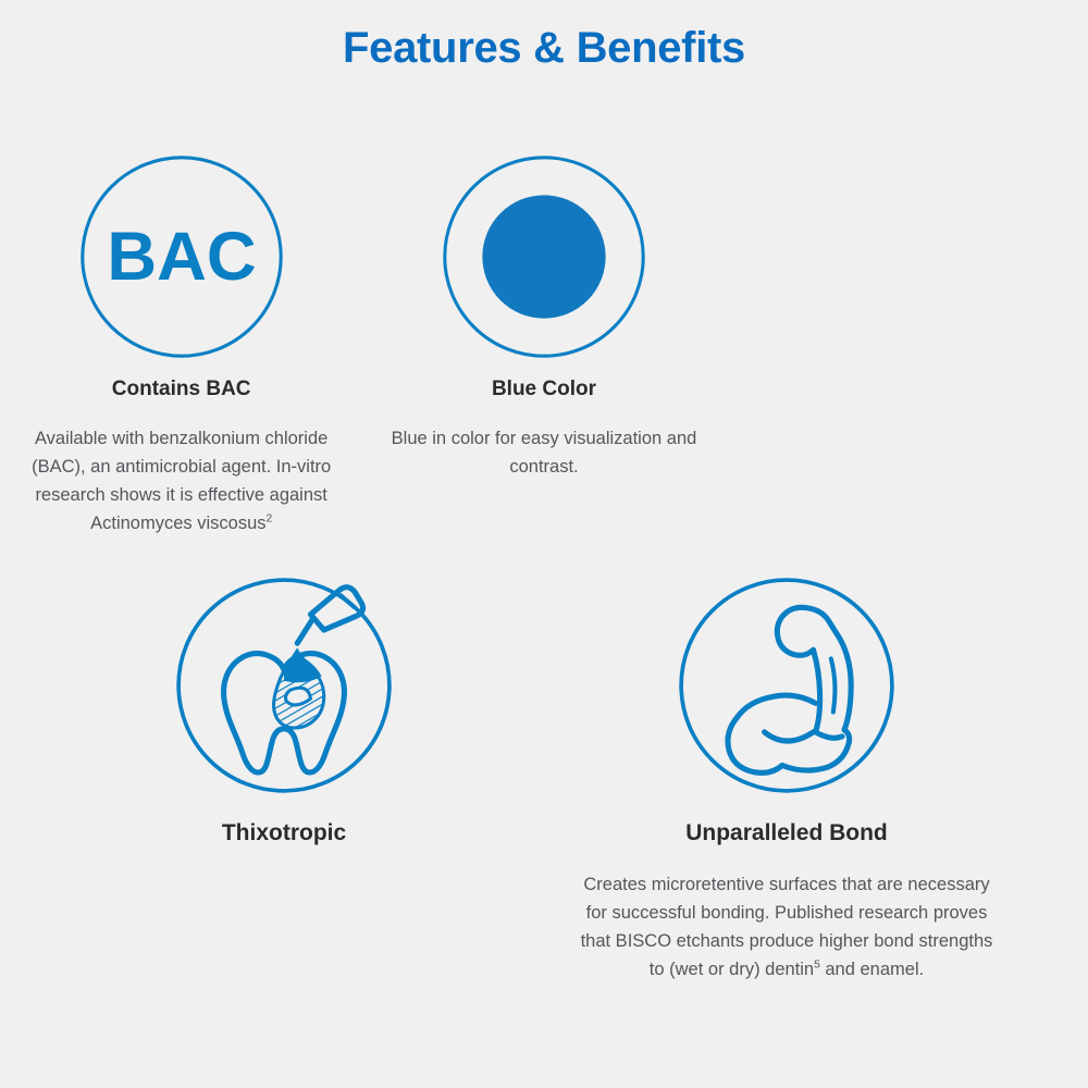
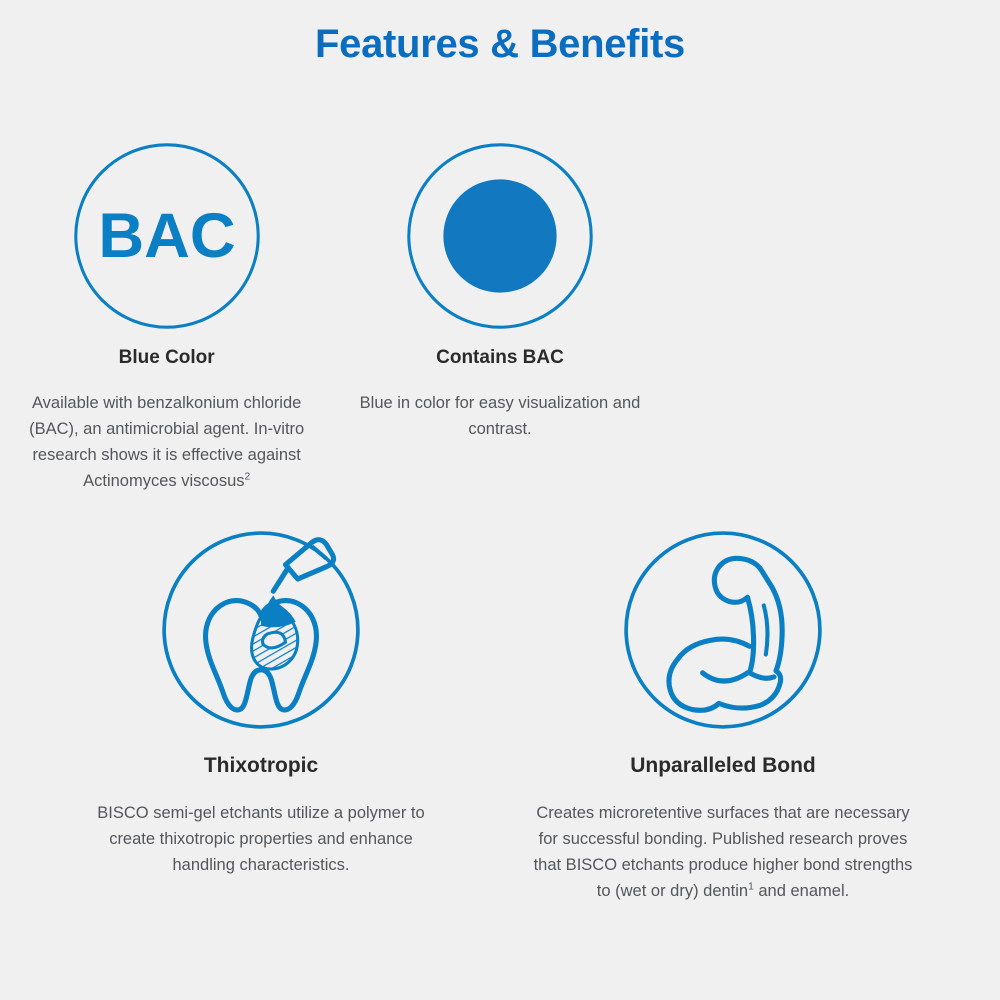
  Features & Benefits
  BAC
- Contains BAC
+ Blue Color
  Available with benzalkonium chloride (BAC), an antimicrobial agent. In-vitro research shows it is effective against Actinomyces viscosus2
- Blue Color
+ Contains BAC
  Blue in color for easy visualization and contrast.
  Thixotropic
+ BISCO semi-gel etchants utilize a polymer to create thixotropic properties and enhance handling characteristics.
  Unparalleled Bond
- Creates microretentive surfaces that are necessary for successful bonding. Published research proves that BISCO etchants produce higher bond strengths to (wet or dry) dentin5 and enamel.
+ Creates microretentive surfaces that are necessary for successful bonding. Published research proves that BISCO etchants produce higher bond strengths to (wet or dry) dentin1 and enamel.
